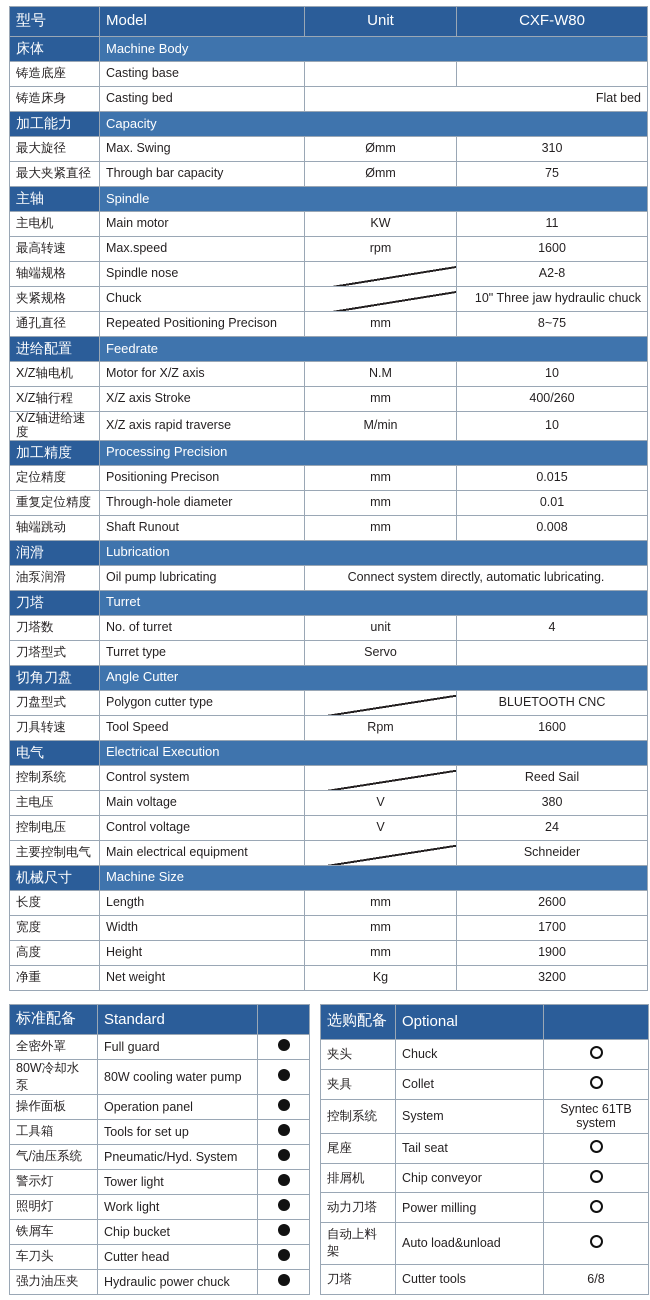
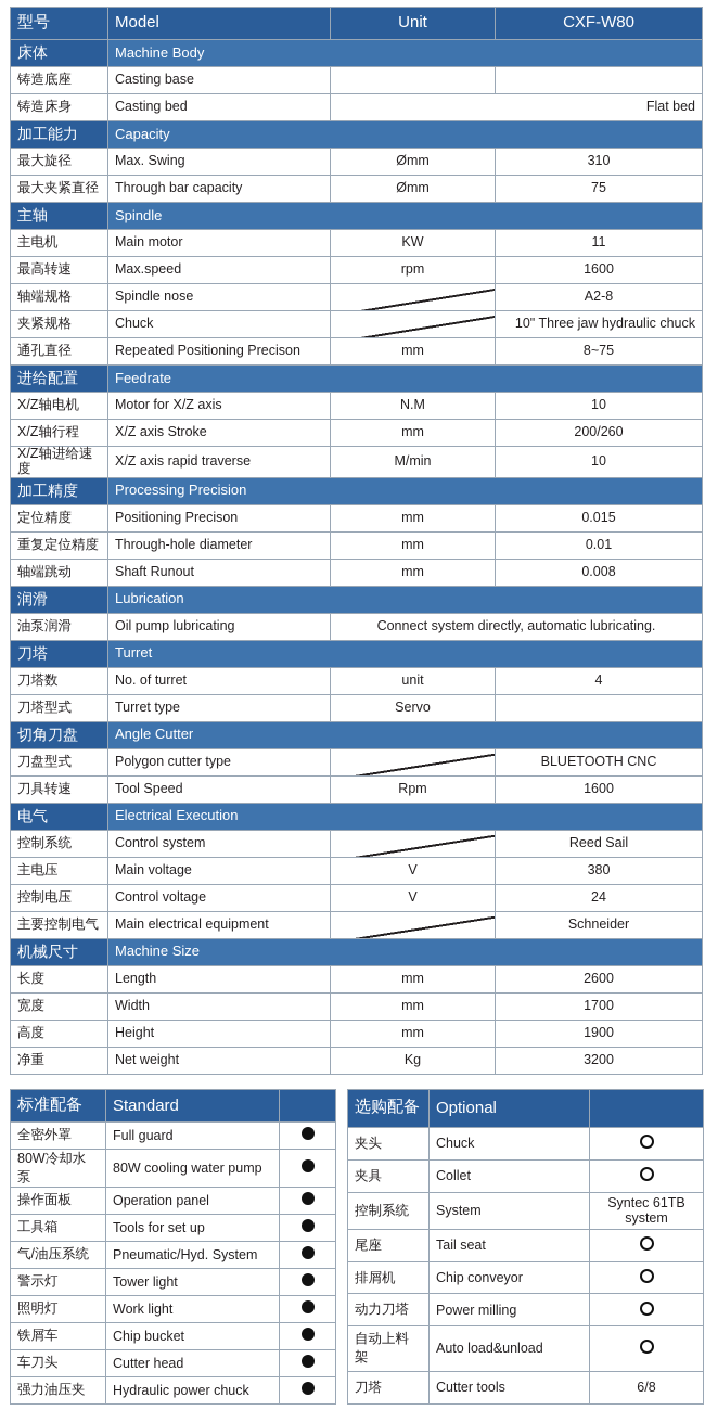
  型号	Model	Unit	CXF-W80
  床体	Machine Body
  铸造底座	Casting base
  铸造床身	Casting bed	Flat bed
  加工能力	Capacity
  最大旋径	Max. Swing	Ømm	310
  最大夹紧直径	Through bar capacity	Ømm	75
  主轴	Spindle
  主电机	Main motor	KW	11
  最高转速	Max.speed	rpm	1600
  轴端规格	Spindle nose		A2-8
  夹紧规格	Chuck		10" Three jaw hydraulic chuck
  通孔直径	Repeated Positioning Precison	mm	8~75
  进给配置	Feedrate
  X/Z轴电机	Motor for X/Z axis	N.M	10
- X/Z轴行程	X/Z axis Stroke	mm	400/260
+ X/Z轴行程	X/Z axis Stroke	mm	200/260
  X/Z轴进给速度	X/Z axis rapid traverse	M/min	10
  加工精度	Processing Precision
  定位精度	Positioning Precison	mm	0.015
  重复定位精度	Through-hole diameter	mm	0.01
  轴端跳动	Shaft Runout	mm	0.008
  润滑	Lubrication
  油泵润滑	Oil pump lubricating	Connect system directly, automatic lubricating.
  刀塔	Turret
  刀塔数	No. of turret	unit	4
  刀塔型式	Turret type	Servo
  切角刀盘	Angle Cutter
  刀盘型式	Polygon cutter type		BLUETOOTH CNC
  刀具转速	Tool Speed	Rpm	1600
  电气	Electrical Execution
  控制系统	Control system		Reed Sail
  主电压	Main voltage	V	380
  控制电压	Control voltage	V	24
  主要控制电气	Main electrical equipment		Schneider
  机械尺寸	Machine Size
  长度	Length	mm	2600
  宽度	Width	mm	1700
  高度	Height	mm	1900
  净重	Net weight	Kg	3200
  标准配备	Standard
  全密外罩	Full guard
  80W冷却水泵	80W cooling water pump
  操作面板	Operation panel
  工具箱	Tools for set up
  气/油压系统	Pneumatic/Hyd. System
  警示灯	Tower light
  照明灯	Work light
  铁屑车	Chip bucket
  车刀头	Cutter head
  强力油压夹	Hydraulic power chuck
  选购配备	Optional
  夹头	Chuck
  夹具	Collet
  控制系统	System	Syntec 61TB system
  尾座	Tail seat
  排屑机	Chip conveyor
  动力刀塔	Power milling
  自动上料架	Auto load&unload
  刀塔	Cutter tools	6/8
